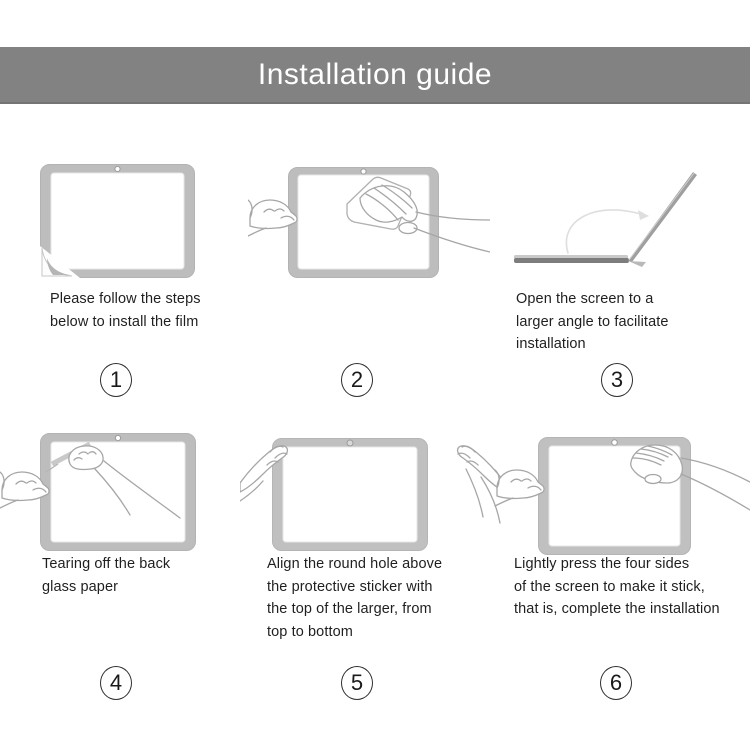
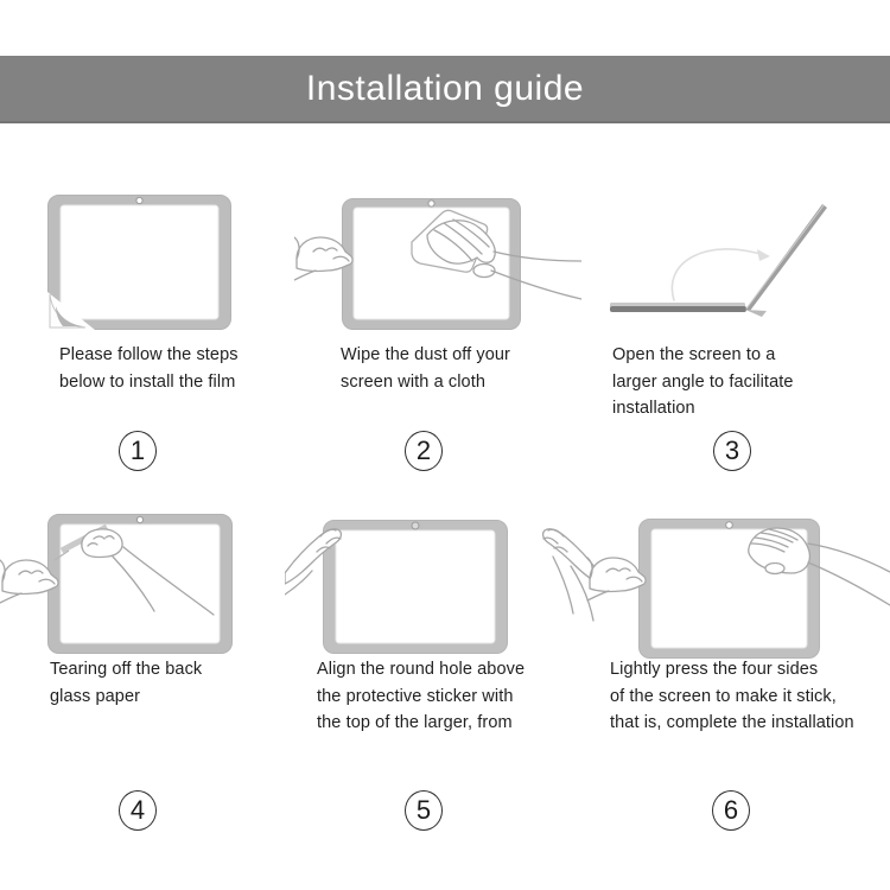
  Installation guide
  Please follow the steps
  below to install the film
+ Wipe the dust off your
+ screen with a cloth
  Open the screen to a
  larger angle to facilitate
  installation
  Tearing off the back
  glass paper
  Align the round hole above
  the protective sticker with
  the top of the larger, from
- top to bottom
  Lightly press the four sides
  of the screen to make it stick,
  that is, complete the installation
  1
  2
  3
  4
  5
  6
